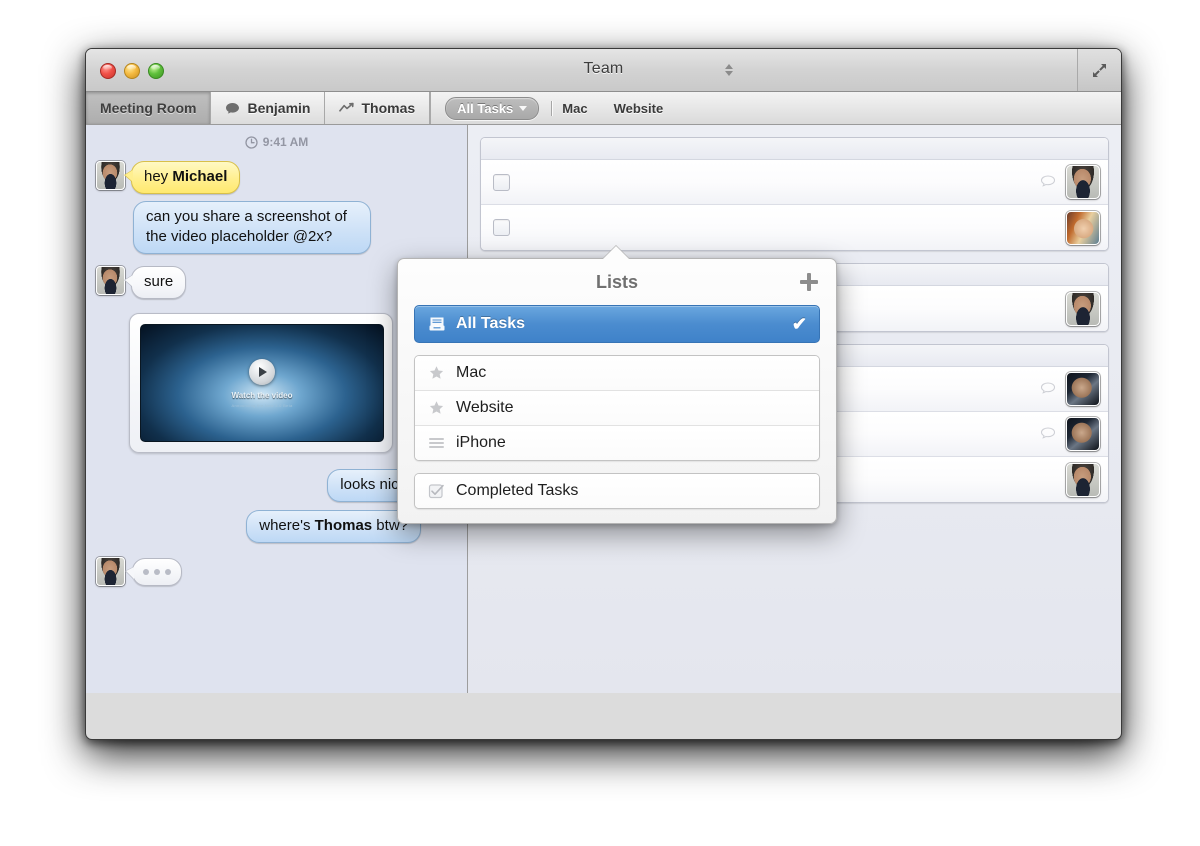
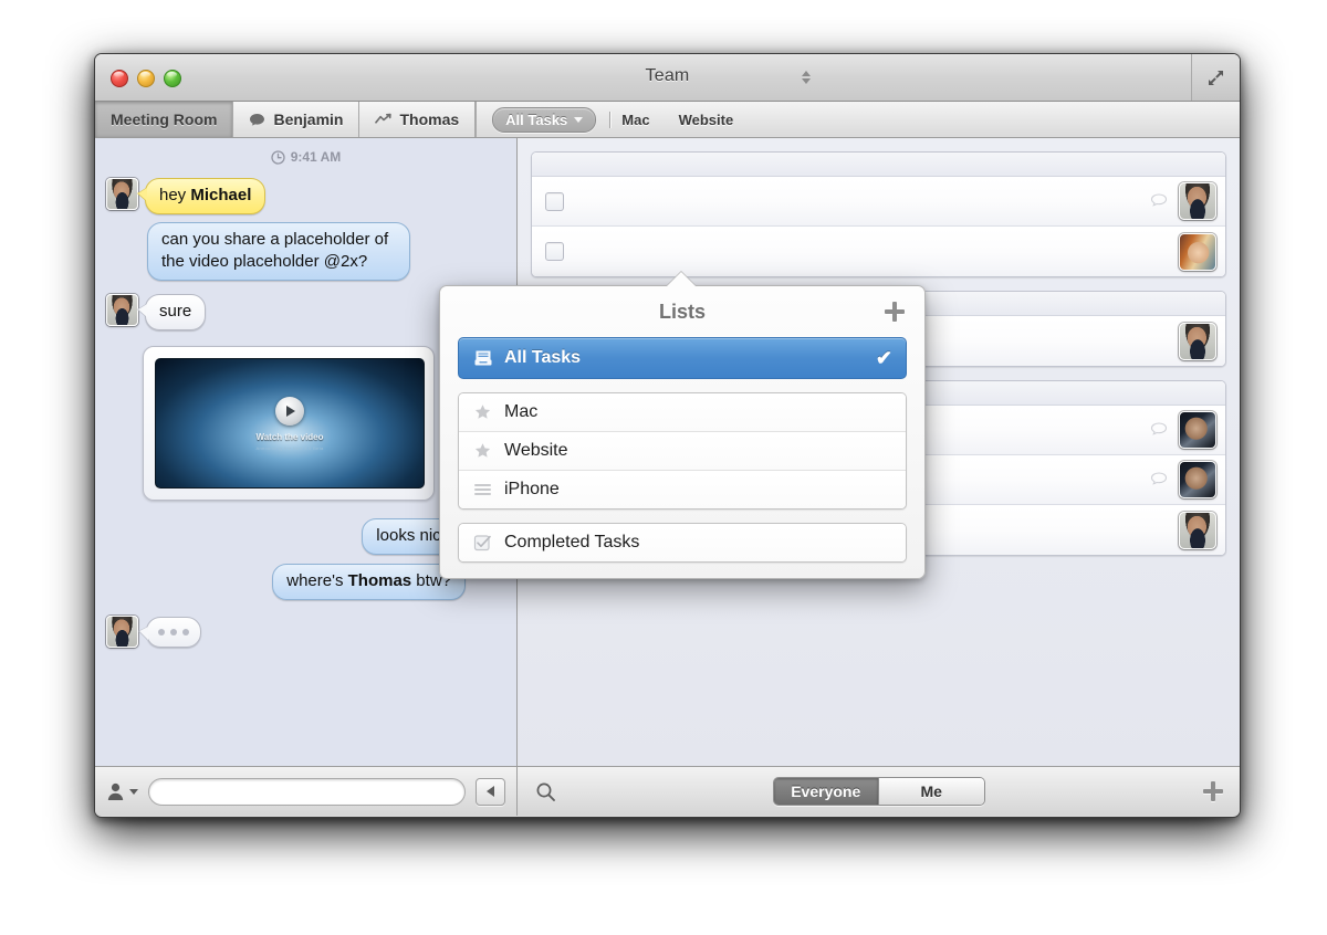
  Team
  Meeting Room
  Benjamin
  Thomas
  All Tasks
  Mac
  Website
  9:41 AM
  hey Michael
- can you share a screenshot of the video placeholder @2x?
+ can you share a placeholder of the video placeholder @2x?
  sure
  Watch the video
  looks nic
  where's Thomas btw?
  Lists
  All Tasks
  ✔
  Mac
  Website
  iPhone
  Completed Tasks
+ Everyone
+ Me
